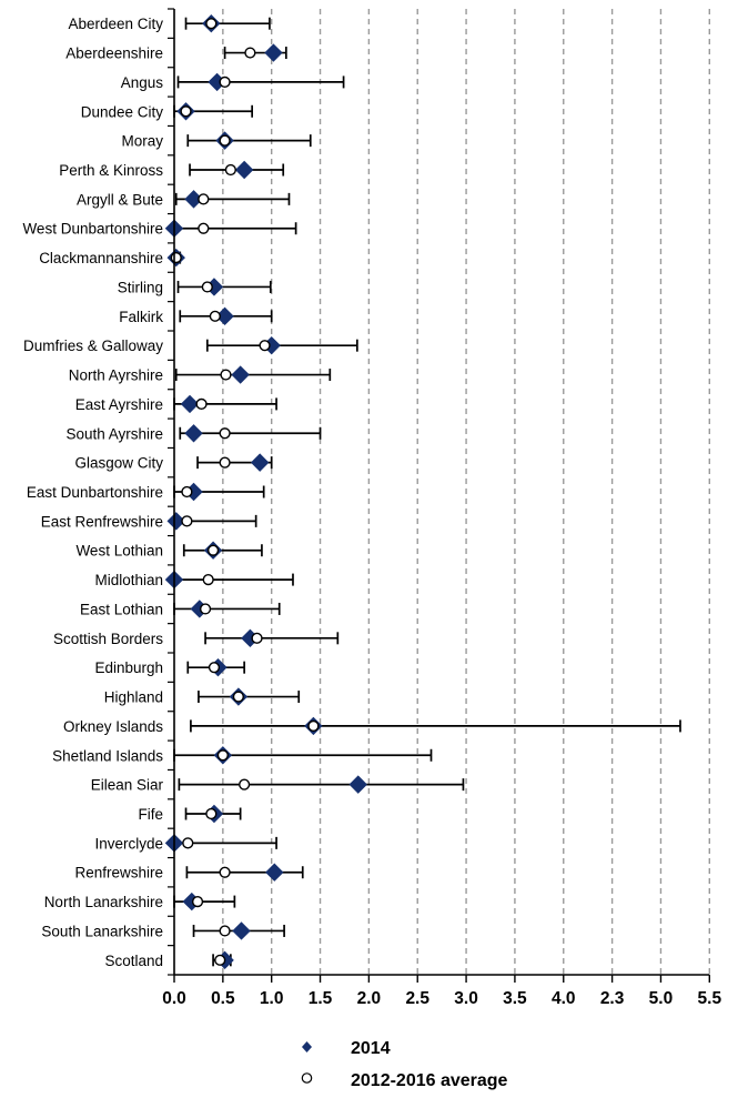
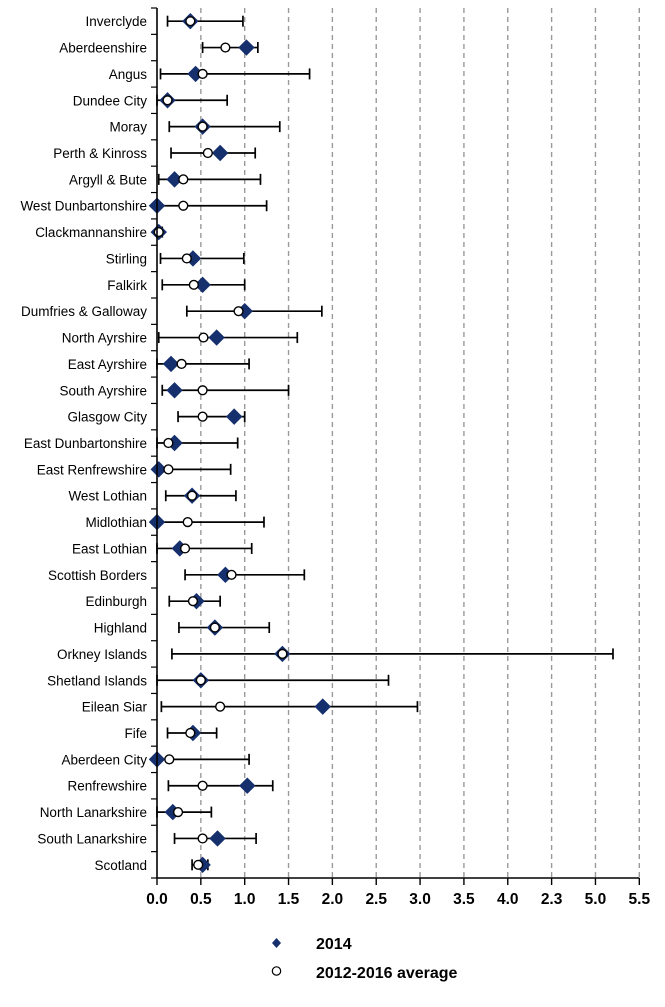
- Aberdeen City
+ Inverclyde
  Aberdeenshire
  Angus
  Dundee City
  Moray
  Perth & Kinross
  Argyll & Bute
  West Dunbartonshire
  Clackmannanshire
  Stirling
  Falkirk
  Dumfries & Galloway
  North Ayrshire
  East Ayrshire
  South Ayrshire
  Glasgow City
  East Dunbartonshire
  East Renfrewshire
  West Lothian
  Midlothian
  East Lothian
  Scottish Borders
  Edinburgh
  Highland
  Orkney Islands
  Shetland Islands
  Eilean Siar
  Fife
- Inverclyde
+ Aberdeen City
  Renfrewshire
  North Lanarkshire
  South Lanarkshire
  Scotland
  0.0
  0.5
  1.0
  1.5
  2.0
  2.5
  3.0
  3.5
  4.0
  2.3
  5.0
  5.5
  2014
  2012-2016 average
